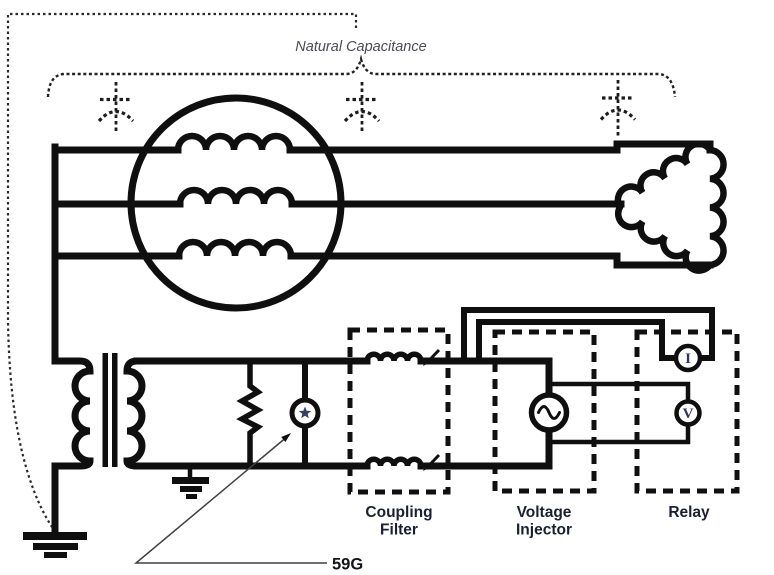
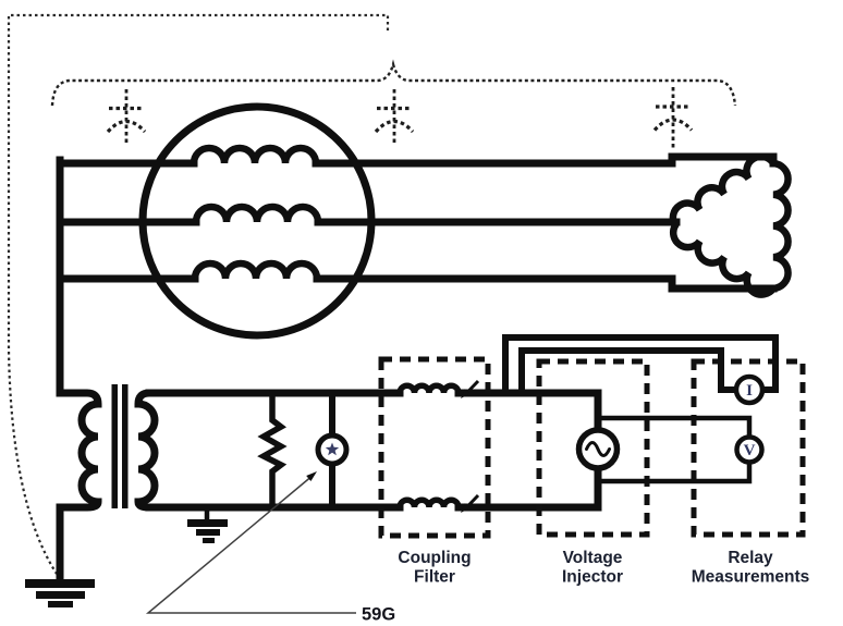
- Natural Capacitance
  Coupling
  Filter
  Voltage
  Injector
  I
  V
  Relay
+ Measurements
  59G
